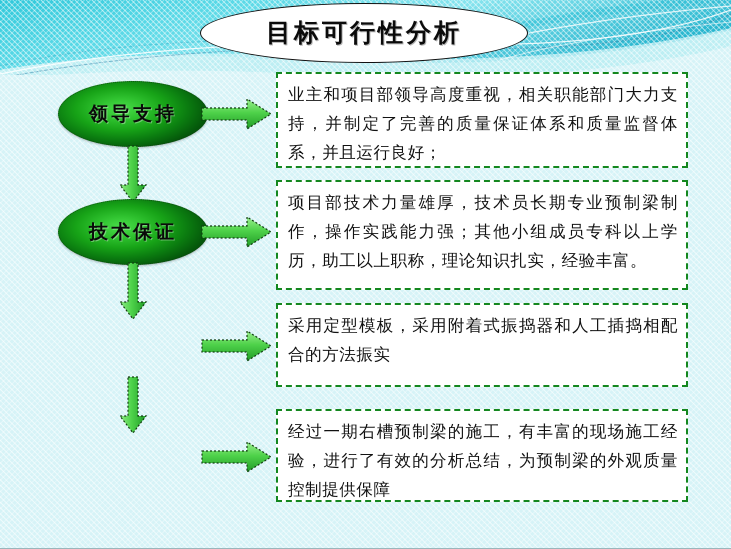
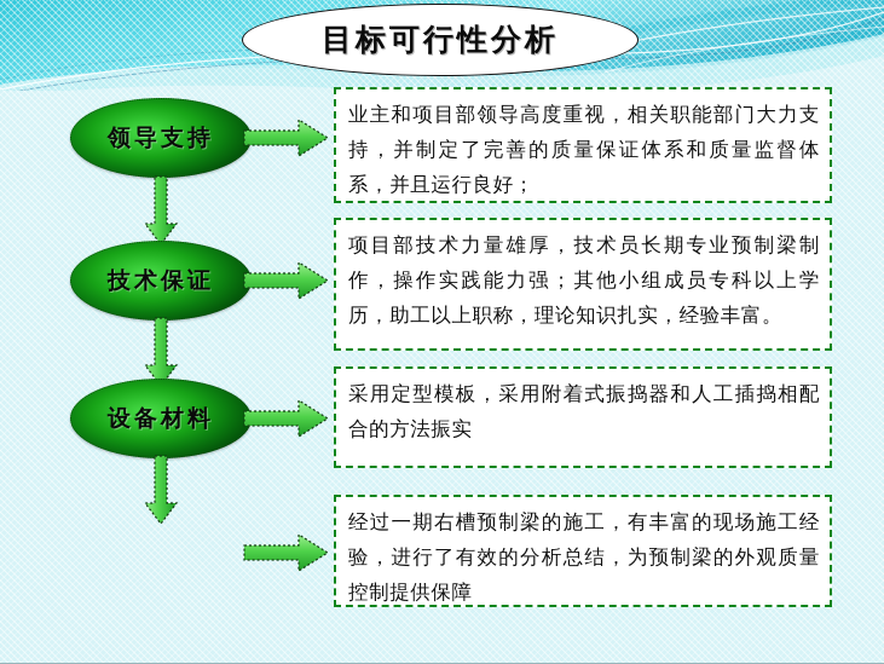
  目标可行性分析
  领导支持
  业主和项目部领导高度重视，相关职能部门大力支持，并制定了完善的质量保证体系和质量监督体系，并且运行良好；
  技术保证
  项目部技术力量雄厚，技术员长期专业预制梁制作，操作实践能力强；其他小组成员专科以上学历，助工以上职称，理论知识扎实，经验丰富。
+ 设备材料
  采用定型模板，采用附着式振捣器和人工插捣相配合的方法振实
  经过一期右槽预制梁的施工，有丰富的现场施工经验，进行了有效的分析总结，为预制梁的外观质量控制提供保障
